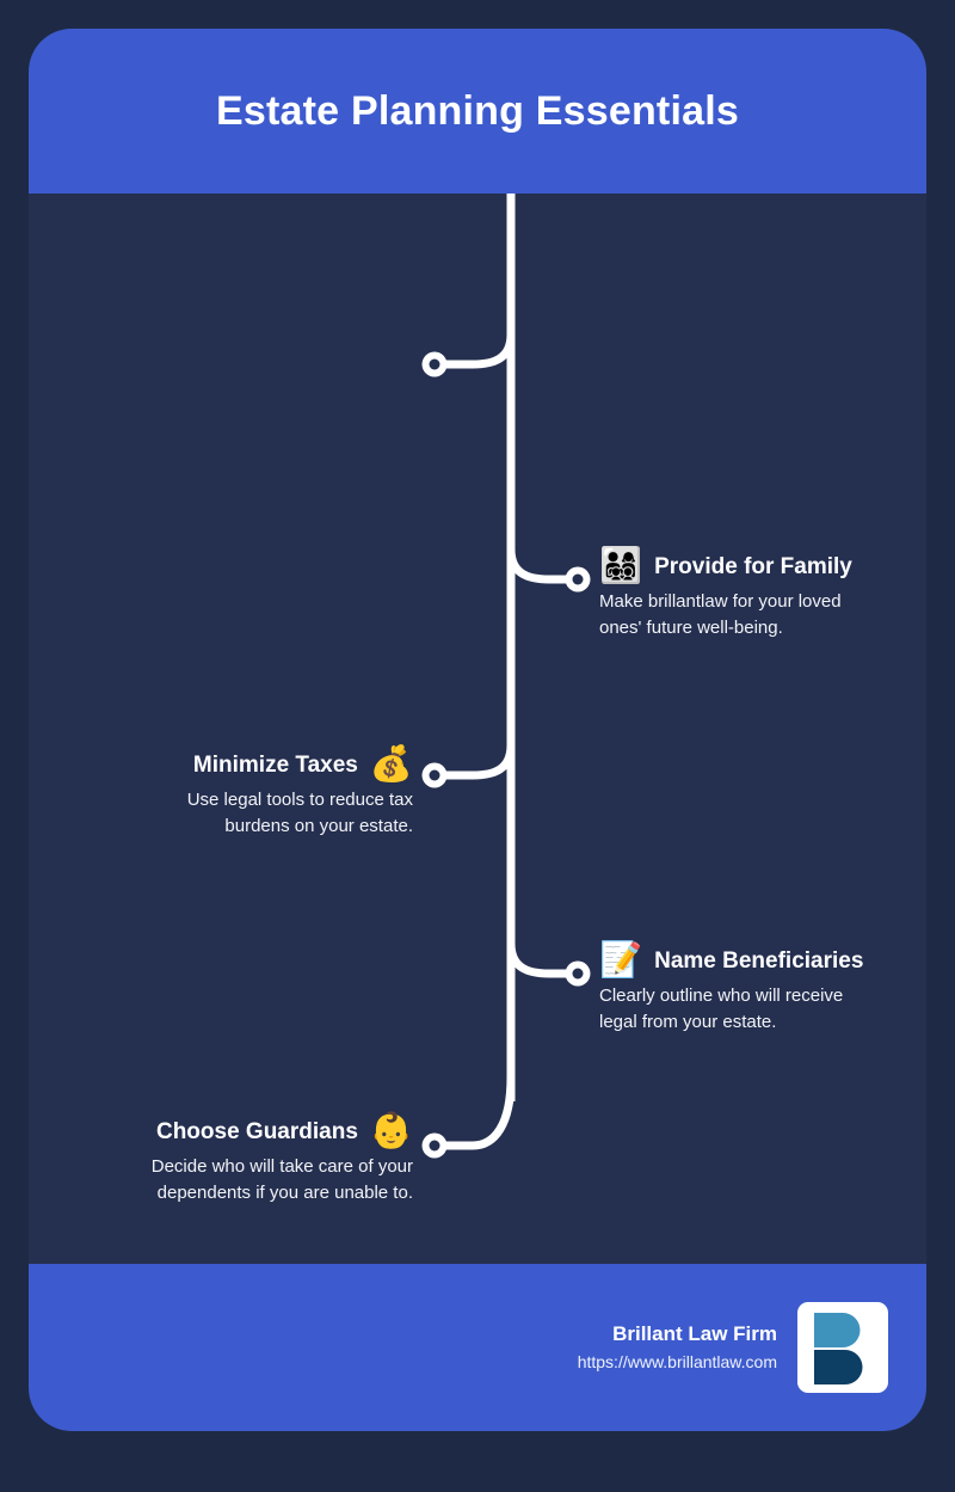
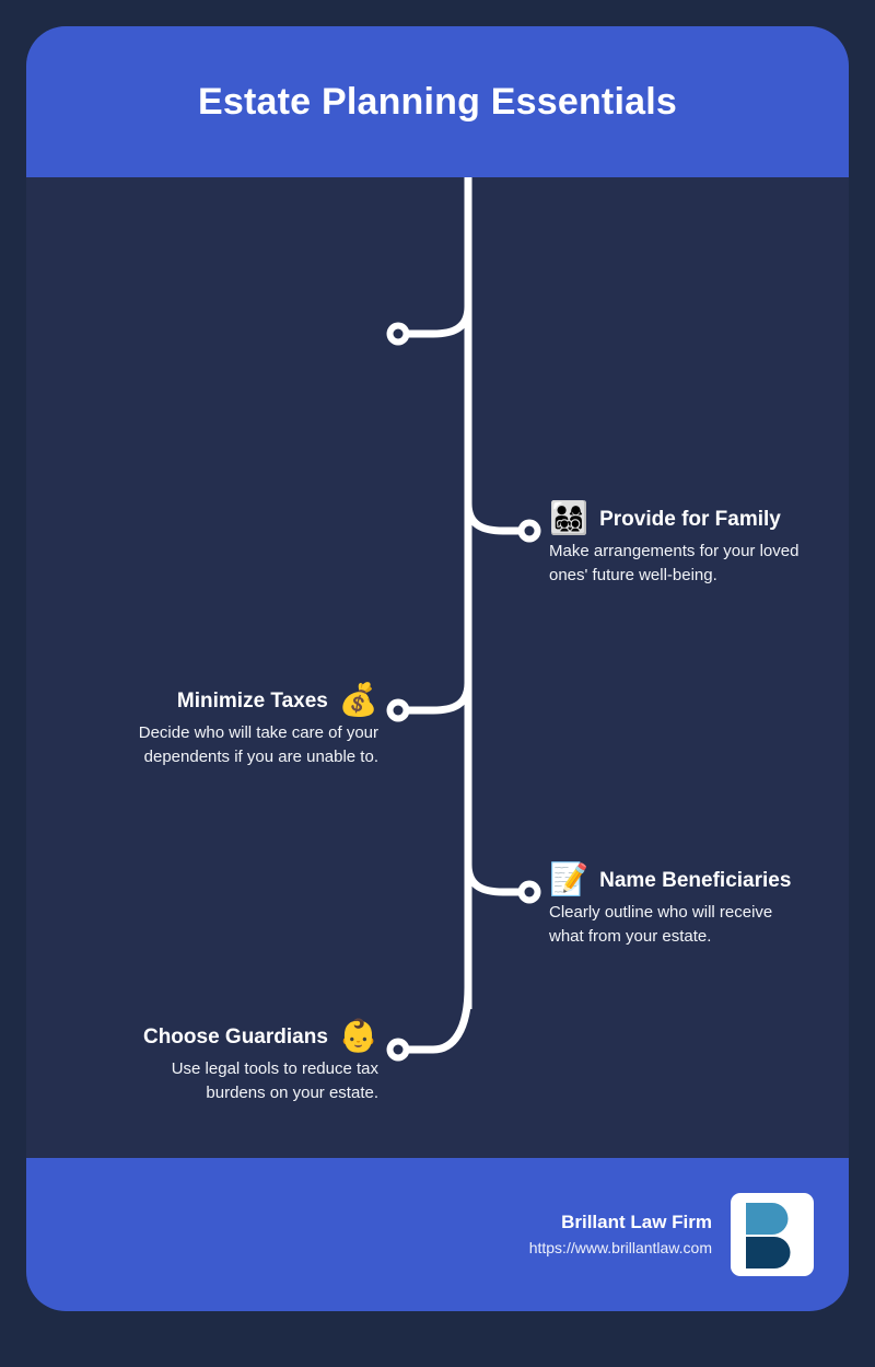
  Estate Planning Essentials
  👨‍👩‍👧‍👦
  Provide for Family
- Make brillantlaw for your loved ones' future well-being.
+ Make arrangements for your loved ones' future well-being.
  Minimize Taxes
  💰
- Use legal tools to reduce tax burdens on your estate.
+ Decide who will take care of your dependents if you are unable to.
  📝
  Name Beneficiaries
- Clearly outline who will receive legal from your estate.
+ Clearly outline who will receive what from your estate.
  Choose Guardians
  👶
- Decide who will take care of your dependents if you are unable to.
+ Use legal tools to reduce tax burdens on your estate.
  Brillant Law Firm
  https://www.brillantlaw.com
